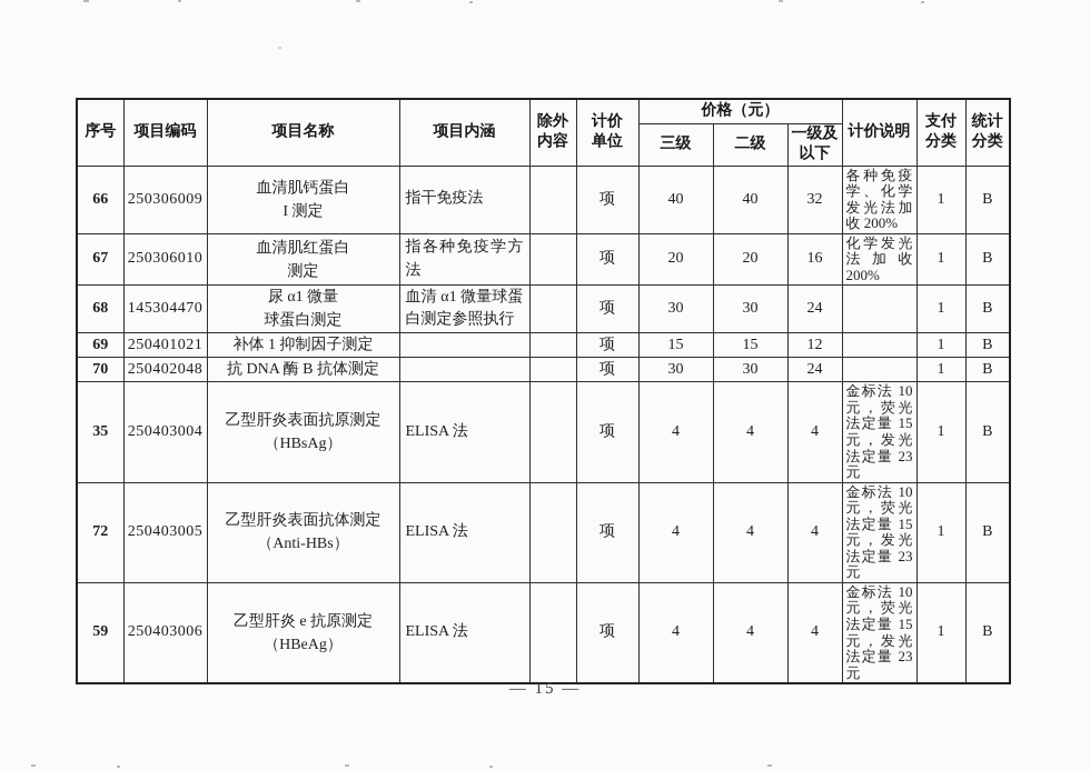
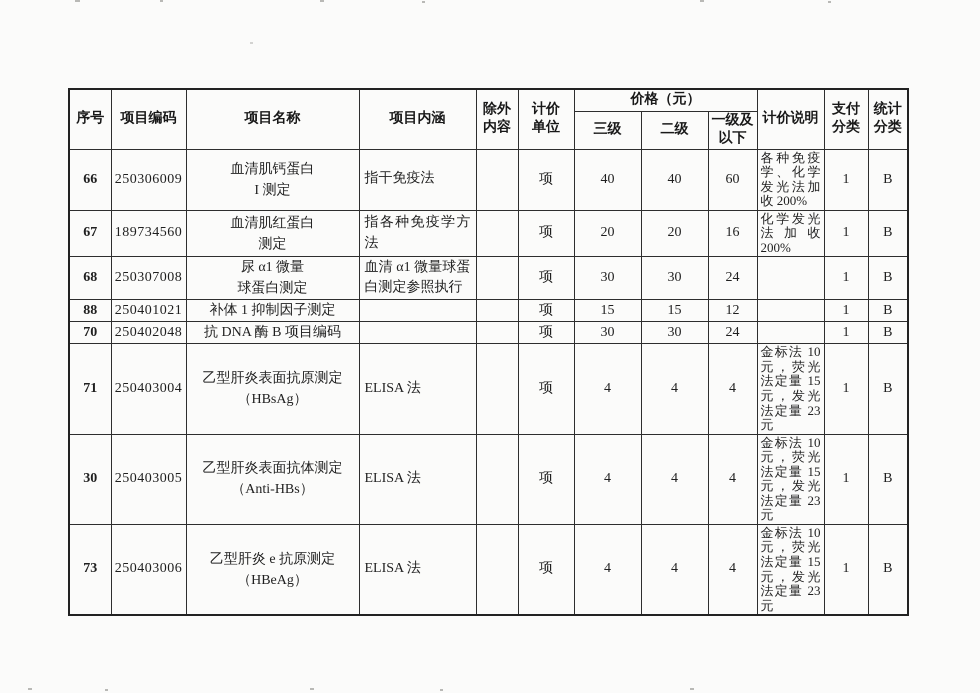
  序号	项目编码	项目名称	项目内涵	除外 内容	计价 单位	价格（元）	计价说明	支付 分类	统计 分类
  三级	二级	一级及 以下
- 66	250306009	血清肌钙蛋白 I 测定	指干免疫法		项	40	40	32	各种免疫学、化学发光法加收 200%	1	B
+ 66	250306009	血清肌钙蛋白 I 测定	指干免疫法		项	40	40	60	各种免疫学、化学发光法加收 200%	1	B
- 67	250306010	血清肌红蛋白 测定	指各种免疫学方法		项	20	20	16	化学发光法加收 200%	1	B
+ 67	189734560	血清肌红蛋白 测定	指各种免疫学方法		项	20	20	16	化学发光法加收 200%	1	B
- 68	145304470	尿 α1 微量 球蛋白测定	血清 α1 微量球蛋白测定参照执行		项	30	30	24		1	B
+ 68	250307008	尿 α1 微量 球蛋白测定	血清 α1 微量球蛋白测定参照执行		项	30	30	24		1	B
- 69	250401021	补体 1 抑制因子测定			项	15	15	12		1	B
+ 88	250401021	补体 1 抑制因子测定			项	15	15	12		1	B
- 70	250402048	抗 DNA 酶 B 抗体测定			项	30	30	24		1	B
+ 70	250402048	抗 DNA 酶 B 项目编码			项	30	30	24		1	B
- 35	250403004	乙型肝炎表面抗原测定 （HBsAg）	ELISA 法		项	4	4	4	金标法 10 元，荧光法定量 15 元，发光法定量 23 元	1	B
+ 71	250403004	乙型肝炎表面抗原测定 （HBsAg）	ELISA 法		项	4	4	4	金标法 10 元，荧光法定量 15 元，发光法定量 23 元	1	B
- 72	250403005	乙型肝炎表面抗体测定 （Anti-HBs）	ELISA 法		项	4	4	4	金标法 10 元，荧光法定量 15 元，发光法定量 23 元	1	B
+ 30	250403005	乙型肝炎表面抗体测定 （Anti-HBs）	ELISA 法		项	4	4	4	金标法 10 元，荧光法定量 15 元，发光法定量 23 元	1	B
- 59	250403006	乙型肝炎 e 抗原测定 （HBeAg）	ELISA 法		项	4	4	4	金标法 10 元，荧光法定量 15 元，发光法定量 23 元	1	B
+ 73	250403006	乙型肝炎 e 抗原测定 （HBeAg）	ELISA 法		项	4	4	4	金标法 10 元，荧光法定量 15 元，发光法定量 23 元	1	B
- — 15 —
